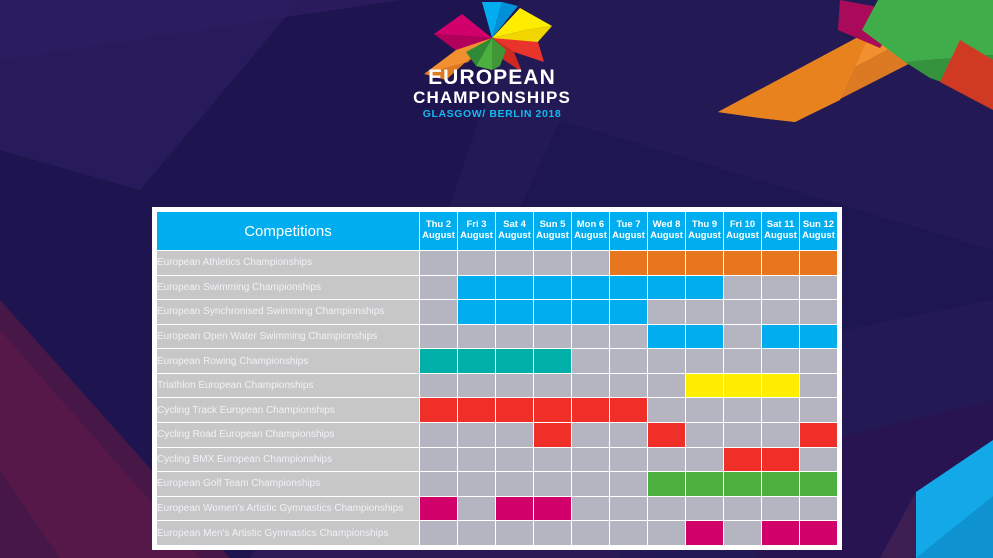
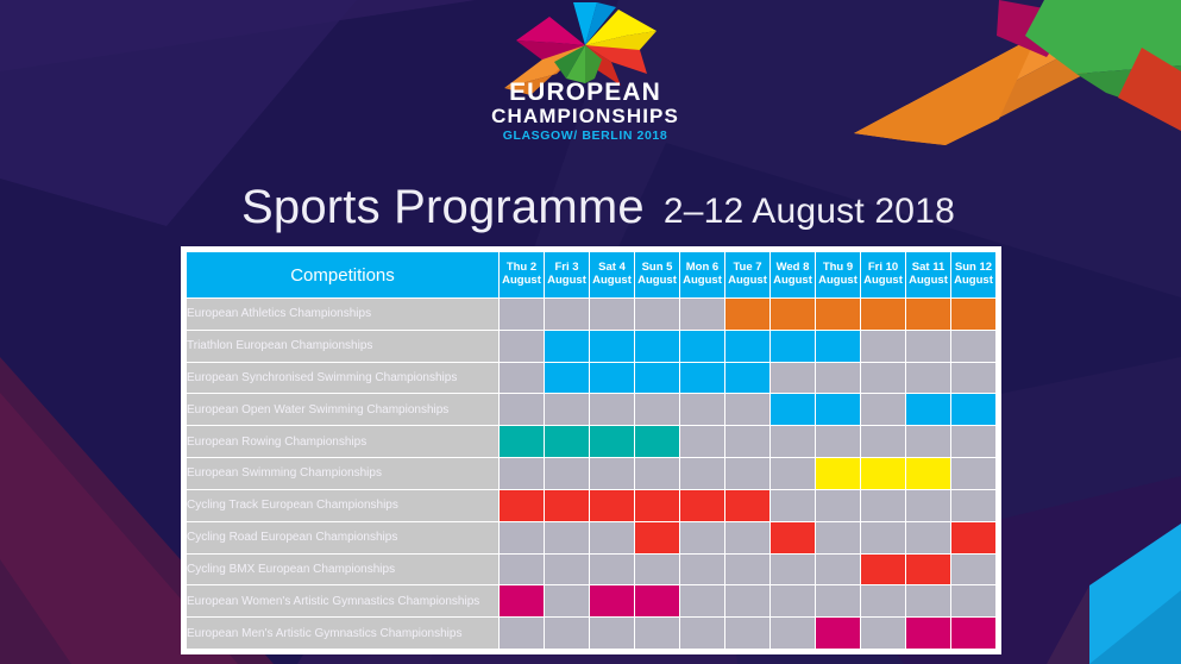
  EUROPEAN
  CHAMPIONSHIPS
  GLASGOW/ BERLIN 2018
+ Sports Programme
+ 2–12 August 2018
  Competitions	Thu 2August	Fri 3August	Sat 4August	Sun 5August	Mon 6August	Tue 7August	Wed 8August	Thu 9August	Fri 10August	Sat 11August	Sun 12August
  European Athletics Championships
- European Swimming Championships
+ Triathlon European Championships
  European Synchronised Swimming Championships
  European Open Water Swimming Championships
  European Rowing Championships
- Triathlon European Championships
+ European Swimming Championships
  Cycling Track European Championships
  Cycling Road European Championships
  Cycling BMX European Championships
- European Golf Team Championships
  European Women's Artistic Gymnastics Championships
  European Men's Artistic Gymnastics Championships
